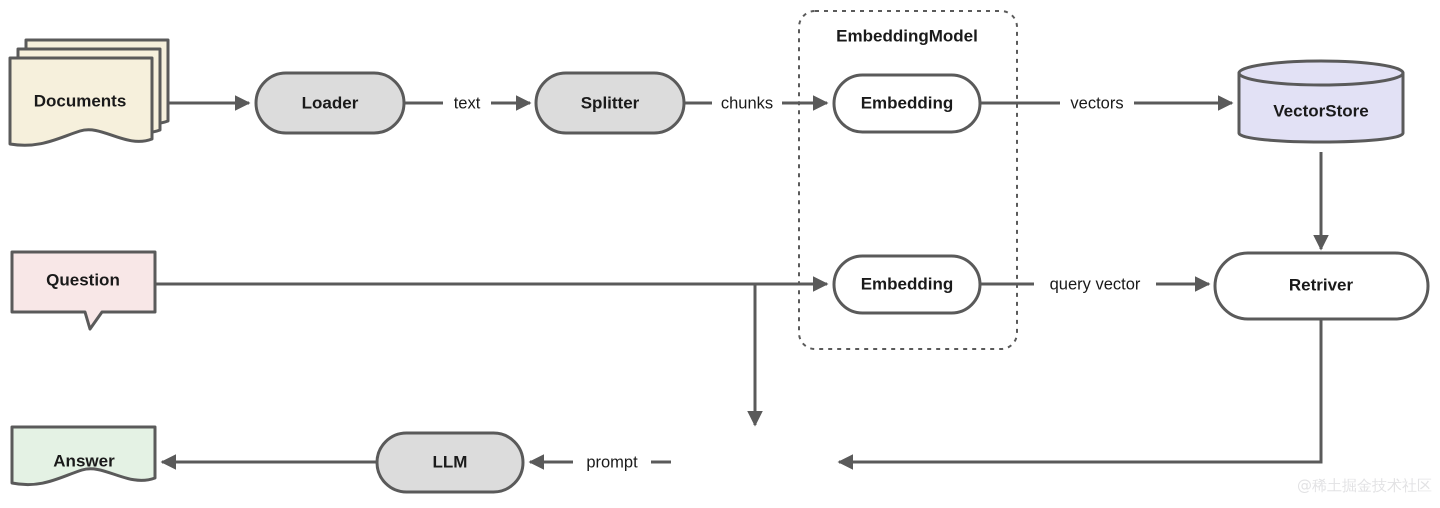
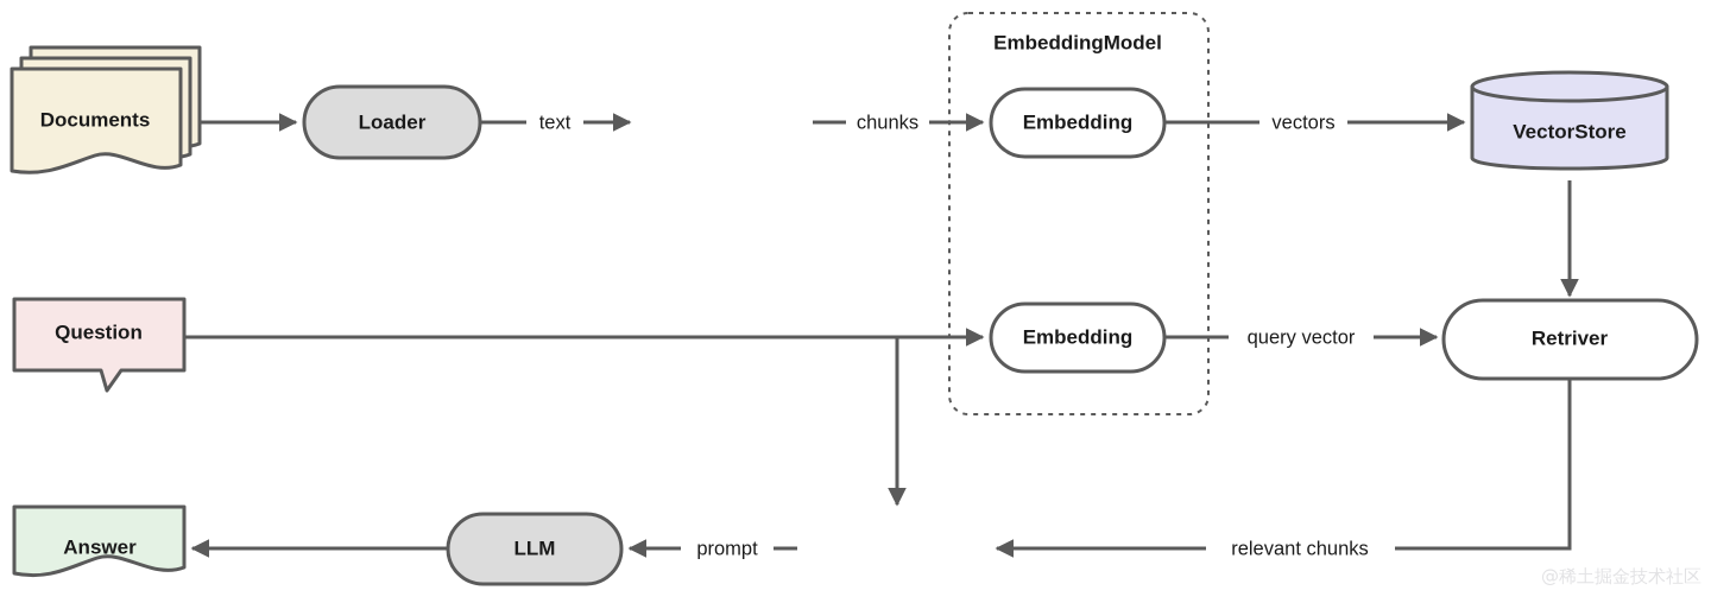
  EmbeddingModel
  Documents
  Loader
- Splitter
  Embedding
  VectorStore
  Question
  Embedding
  Retriver
  LLM
  Answer
  text
  chunks
  vectors
  query vector
+ relevant chunks
  prompt
  @稀土掘金技术社区
